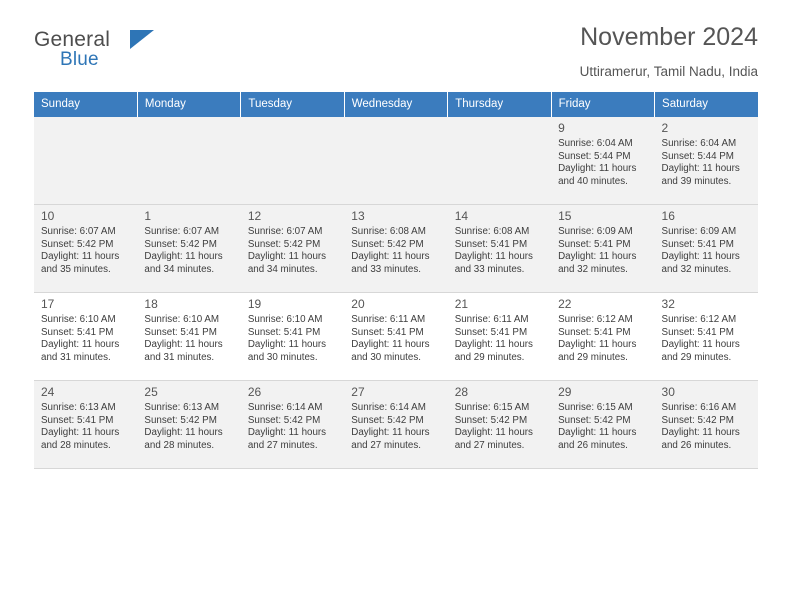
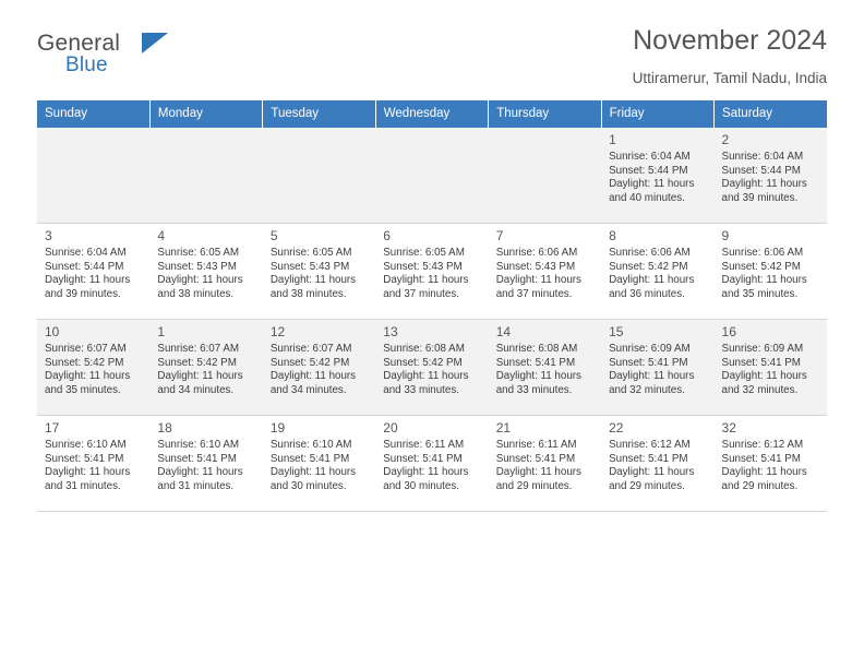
  General
  Blue
  November 2024
  Uttiramerur, Tamil Nadu, India
  Sunday	Monday	Tuesday	Wednesday	Thursday	Friday	Saturday
- 					9Sunrise: 6:04 AM Sunset: 5:44 PM Daylight: 11 hours and 40 minutes.	2Sunrise: 6:04 AM Sunset: 5:44 PM Daylight: 11 hours and 39 minutes.
+ 					1Sunrise: 6:04 AM Sunset: 5:44 PM Daylight: 11 hours and 40 minutes.	2Sunrise: 6:04 AM Sunset: 5:44 PM Daylight: 11 hours and 39 minutes.
+ 3Sunrise: 6:04 AM Sunset: 5:44 PM Daylight: 11 hours and 39 minutes.	4Sunrise: 6:05 AM Sunset: 5:43 PM Daylight: 11 hours and 38 minutes.	5Sunrise: 6:05 AM Sunset: 5:43 PM Daylight: 11 hours and 38 minutes.	6Sunrise: 6:05 AM Sunset: 5:43 PM Daylight: 11 hours and 37 minutes.	7Sunrise: 6:06 AM Sunset: 5:43 PM Daylight: 11 hours and 37 minutes.	8Sunrise: 6:06 AM Sunset: 5:42 PM Daylight: 11 hours and 36 minutes.	9Sunrise: 6:06 AM Sunset: 5:42 PM Daylight: 11 hours and 35 minutes.
  10Sunrise: 6:07 AM Sunset: 5:42 PM Daylight: 11 hours and 35 minutes.	1Sunrise: 6:07 AM Sunset: 5:42 PM Daylight: 11 hours and 34 minutes.	12Sunrise: 6:07 AM Sunset: 5:42 PM Daylight: 11 hours and 34 minutes.	13Sunrise: 6:08 AM Sunset: 5:42 PM Daylight: 11 hours and 33 minutes.	14Sunrise: 6:08 AM Sunset: 5:41 PM Daylight: 11 hours and 33 minutes.	15Sunrise: 6:09 AM Sunset: 5:41 PM Daylight: 11 hours and 32 minutes.	16Sunrise: 6:09 AM Sunset: 5:41 PM Daylight: 11 hours and 32 minutes.
  17Sunrise: 6:10 AM Sunset: 5:41 PM Daylight: 11 hours and 31 minutes.	18Sunrise: 6:10 AM Sunset: 5:41 PM Daylight: 11 hours and 31 minutes.	19Sunrise: 6:10 AM Sunset: 5:41 PM Daylight: 11 hours and 30 minutes.	20Sunrise: 6:11 AM Sunset: 5:41 PM Daylight: 11 hours and 30 minutes.	21Sunrise: 6:11 AM Sunset: 5:41 PM Daylight: 11 hours and 29 minutes.	22Sunrise: 6:12 AM Sunset: 5:41 PM Daylight: 11 hours and 29 minutes.	32Sunrise: 6:12 AM Sunset: 5:41 PM Daylight: 11 hours and 29 minutes.
- 24Sunrise: 6:13 AM Sunset: 5:41 PM Daylight: 11 hours and 28 minutes.	25Sunrise: 6:13 AM Sunset: 5:42 PM Daylight: 11 hours and 28 minutes.	26Sunrise: 6:14 AM Sunset: 5:42 PM Daylight: 11 hours and 27 minutes.	27Sunrise: 6:14 AM Sunset: 5:42 PM Daylight: 11 hours and 27 minutes.	28Sunrise: 6:15 AM Sunset: 5:42 PM Daylight: 11 hours and 27 minutes.	29Sunrise: 6:15 AM Sunset: 5:42 PM Daylight: 11 hours and 26 minutes.	30Sunrise: 6:16 AM Sunset: 5:42 PM Daylight: 11 hours and 26 minutes.
